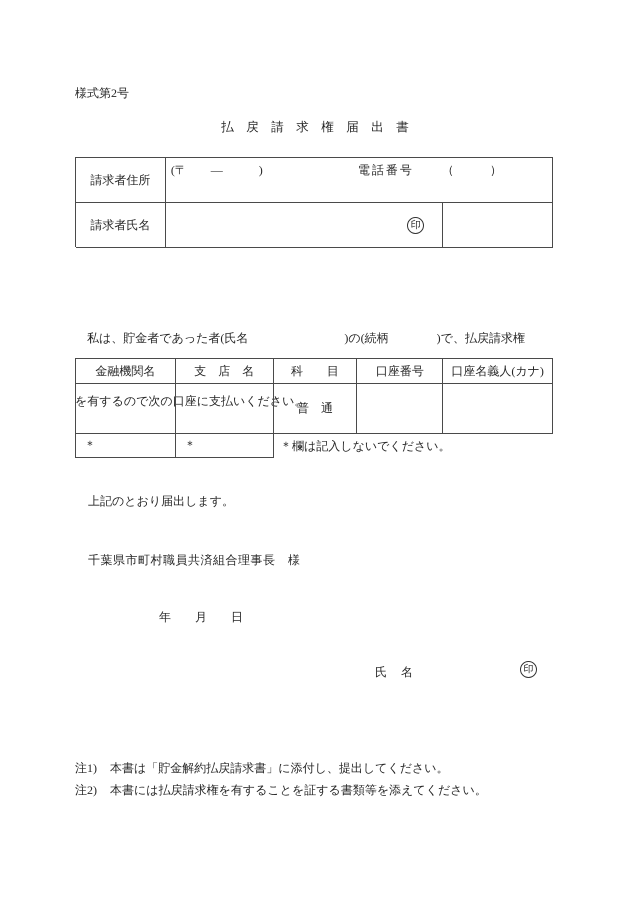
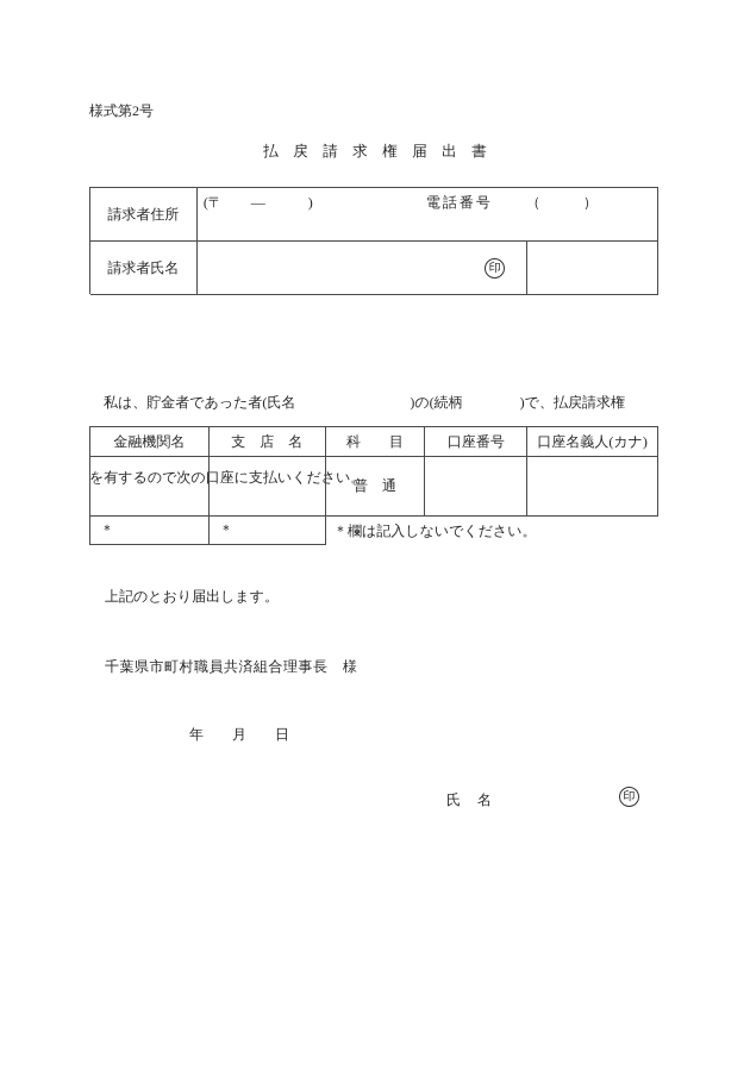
  様式第2号
  払 戻 請 求 権 届 出 書
  請求者住所
  (〒 — )
  電話番号
  （ ）
  請求者氏名
  印
  私は、貯金者であった者(氏名 )の(続柄 )で、払戻請求権
  を有するので次の口座に支払いください。
  金融機関名
  支 店 名
  科 目
  口座番号
  口座名義人(カナ)
  普 通
  ＊
  ＊
  ＊欄は記入しないでください。
  上記のとおり届出します。
  千葉県市町村職員共済組合理事長 様
  年 月 日
  氏 名
  印
- 注1)
- 本書は「貯金解約払戻請求書」に添付し、提出してください。
- 注2)
- 本書には払戻請求権を有することを証する書類等を添えてください。
